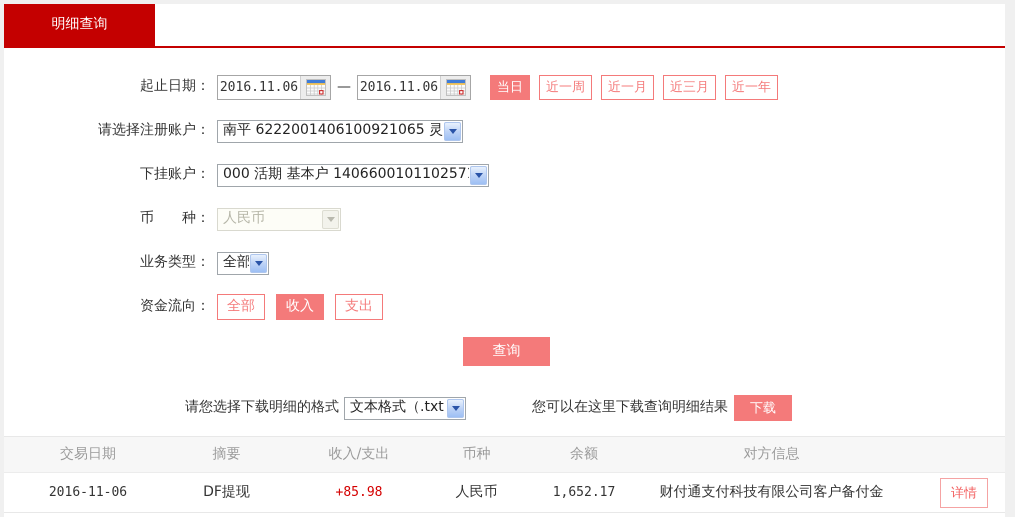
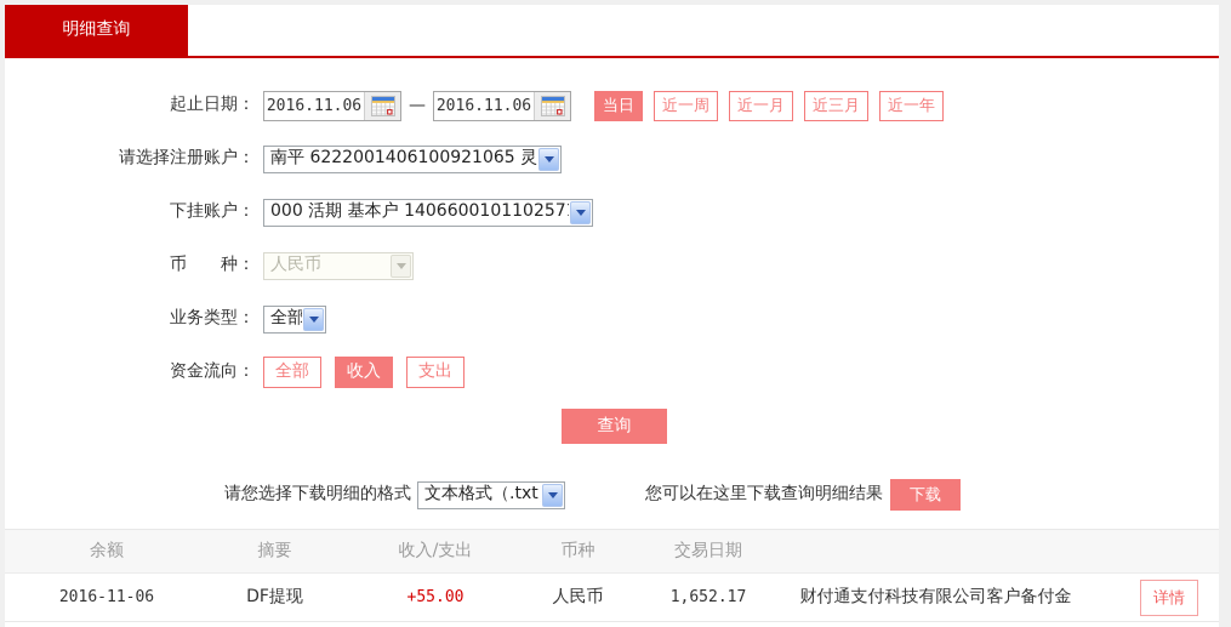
  明细查询
  起止日期：
  2016.11.06
  —
  2016.11.06
  当日
  近一周
  近一月
  近三月
  近一年
  请选择注册账户：
  南平 6222001406100921065 灵
  下挂账户：
  000 活期 基本户 140660010110257
  币 种：
  人民币
  业务类型：
  全部
  资金流向：
  全部
  收入
  支出
  查询
  请您选择下载明细的格式
  文本格式（.txt
  您可以在这里下载查询明细结果
  下载
- 交易日期
+ 余额
  摘要
  收入/支出
  币种
- 余额
+ 交易日期
- 对方信息
  2016-11-06
  DF提现
- +85.98
+ +55.00
  人民币
  1,652.17
  财付通支付科技有限公司客户备付金
  详情
